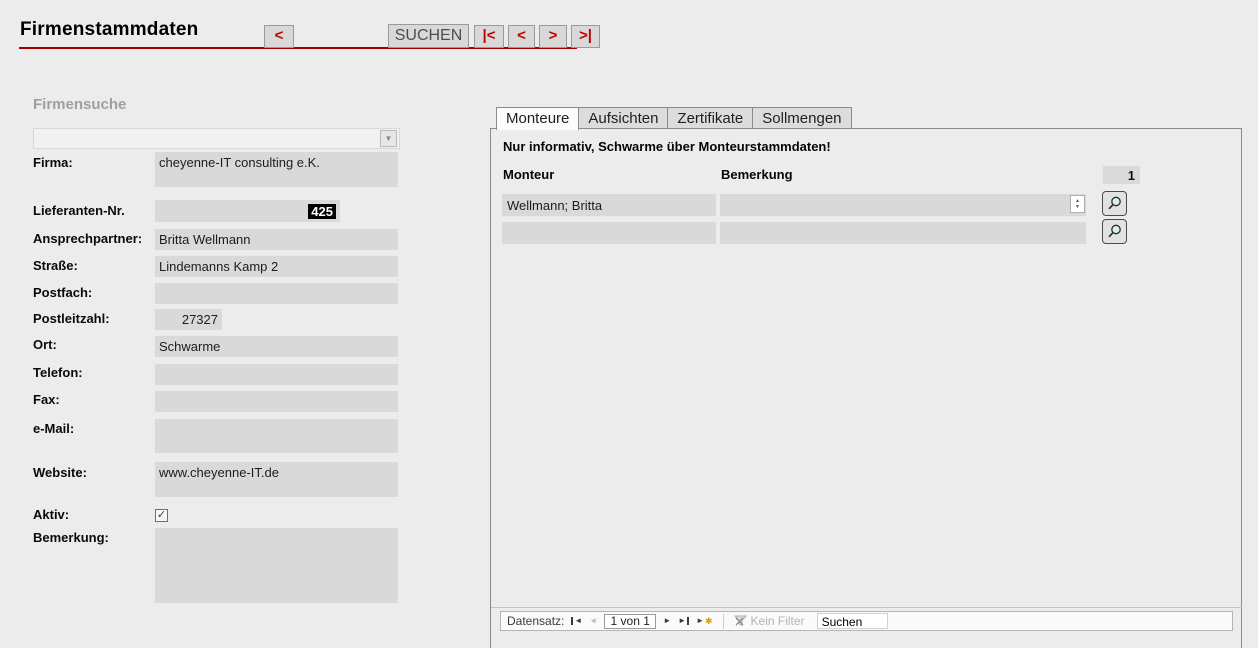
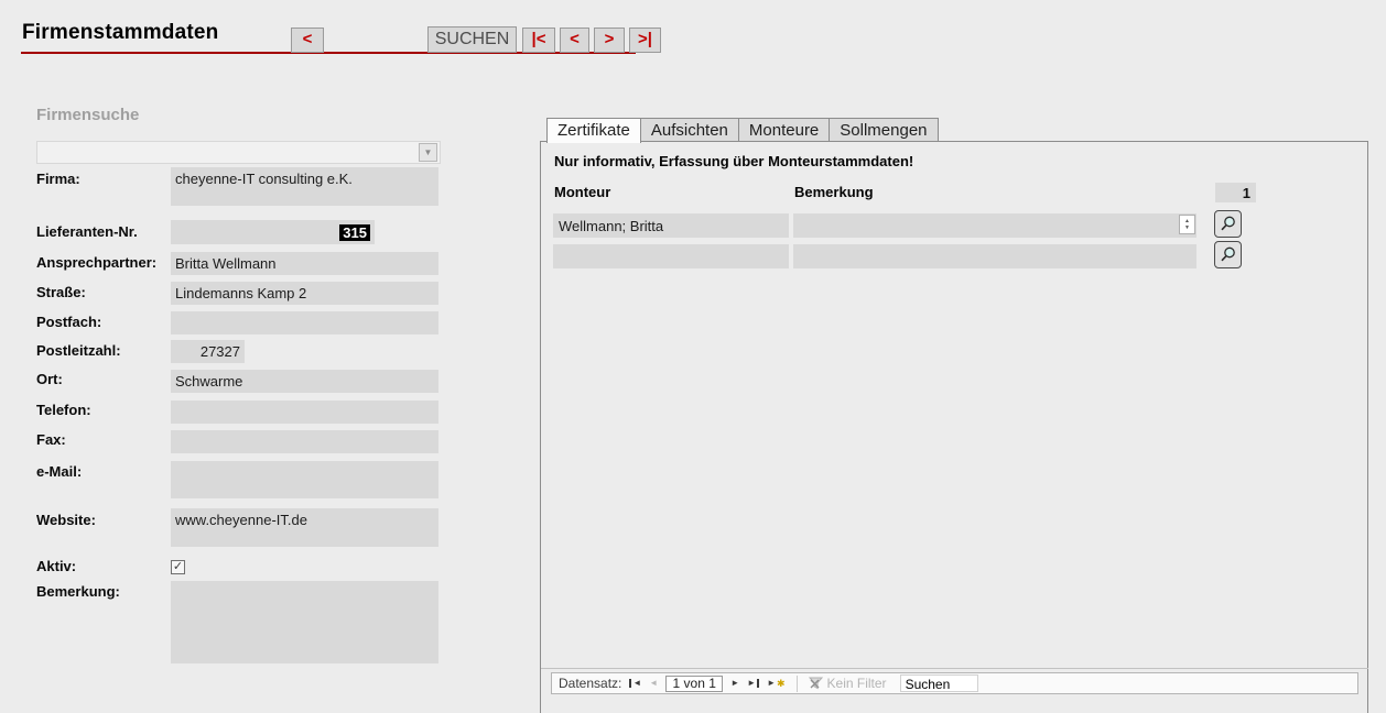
  Firmenstammdaten
  <
  SUCHEN
  |<
  <
  >
  >|
  Firmensuche
  ▼
  Firma:
  cheyenne-IT consulting e.K.
  Lieferanten-Nr.
- 425
+ 315
  Ansprechpartner:
  Britta Wellmann
  Straße:
  Lindemanns Kamp 2
  Postfach:
  Postleitzahl:
  27327
  Ort:
  Schwarme
  Telefon:
  Fax:
  e-Mail:
  Website:
  www.cheyenne-IT.de
  Aktiv:
  ✓
  Bemerkung:
- Monteure
+ Zertifikate
  Aufsichten
- Zertifikate
+ Monteure
  Sollmengen
- Nur informativ, Schwarme über Monteurstammdaten!
+ Nur informativ, Erfassung über Monteurstammdaten!
  Monteur
  Bemerkung
  1
  Wellmann; Britta
  Datensatz:
  ◄
  ◄
  1 von 1
  ►
  ►
  ►
  ✱
  Kein Filter
  Suchen
